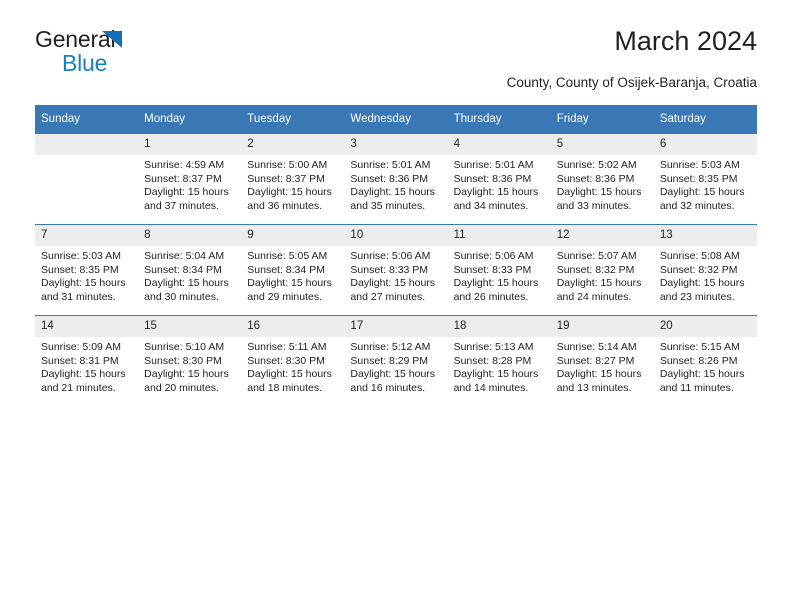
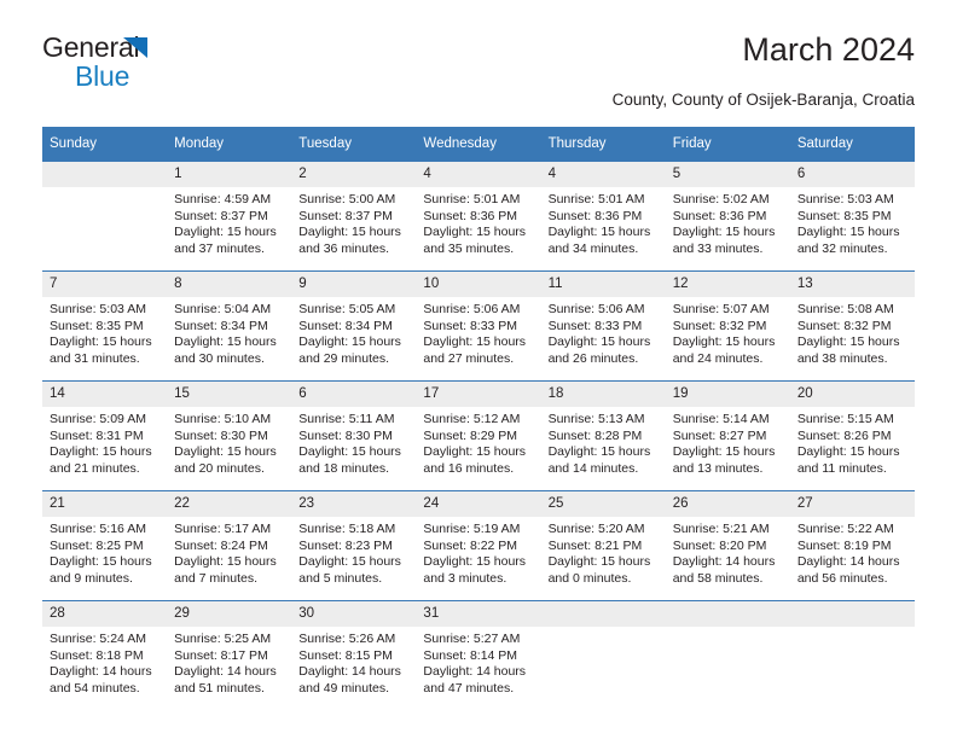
  General
  Blue
  March 2024
  County, County of Osijek-Baranja, Croatia
  Sunday	Monday	Tuesday	Wednesday	Thursday	Friday	Saturday
- 	1 Sunrise: 4:59 AM Sunset: 8:37 PM Daylight: 15 hours and 37 minutes.	2 Sunrise: 5:00 AM Sunset: 8:37 PM Daylight: 15 hours and 36 minutes.	3 Sunrise: 5:01 AM Sunset: 8:36 PM Daylight: 15 hours and 35 minutes.	4 Sunrise: 5:01 AM Sunset: 8:36 PM Daylight: 15 hours and 34 minutes.	5 Sunrise: 5:02 AM Sunset: 8:36 PM Daylight: 15 hours and 33 minutes.	6 Sunrise: 5:03 AM Sunset: 8:35 PM Daylight: 15 hours and 32 minutes.
+ 	1 Sunrise: 4:59 AM Sunset: 8:37 PM Daylight: 15 hours and 37 minutes.	2 Sunrise: 5:00 AM Sunset: 8:37 PM Daylight: 15 hours and 36 minutes.	4 Sunrise: 5:01 AM Sunset: 8:36 PM Daylight: 15 hours and 35 minutes.	4 Sunrise: 5:01 AM Sunset: 8:36 PM Daylight: 15 hours and 34 minutes.	5 Sunrise: 5:02 AM Sunset: 8:36 PM Daylight: 15 hours and 33 minutes.	6 Sunrise: 5:03 AM Sunset: 8:35 PM Daylight: 15 hours and 32 minutes.
- 7 Sunrise: 5:03 AM Sunset: 8:35 PM Daylight: 15 hours and 31 minutes.	8 Sunrise: 5:04 AM Sunset: 8:34 PM Daylight: 15 hours and 30 minutes.	9 Sunrise: 5:05 AM Sunset: 8:34 PM Daylight: 15 hours and 29 minutes.	10 Sunrise: 5:06 AM Sunset: 8:33 PM Daylight: 15 hours and 27 minutes.	11 Sunrise: 5:06 AM Sunset: 8:33 PM Daylight: 15 hours and 26 minutes.	12 Sunrise: 5:07 AM Sunset: 8:32 PM Daylight: 15 hours and 24 minutes.	13 Sunrise: 5:08 AM Sunset: 8:32 PM Daylight: 15 hours and 23 minutes.
+ 7 Sunrise: 5:03 AM Sunset: 8:35 PM Daylight: 15 hours and 31 minutes.	8 Sunrise: 5:04 AM Sunset: 8:34 PM Daylight: 15 hours and 30 minutes.	9 Sunrise: 5:05 AM Sunset: 8:34 PM Daylight: 15 hours and 29 minutes.	10 Sunrise: 5:06 AM Sunset: 8:33 PM Daylight: 15 hours and 27 minutes.	11 Sunrise: 5:06 AM Sunset: 8:33 PM Daylight: 15 hours and 26 minutes.	12 Sunrise: 5:07 AM Sunset: 8:32 PM Daylight: 15 hours and 24 minutes.	13 Sunrise: 5:08 AM Sunset: 8:32 PM Daylight: 15 hours and 38 minutes.
- 14 Sunrise: 5:09 AM Sunset: 8:31 PM Daylight: 15 hours and 21 minutes.	15 Sunrise: 5:10 AM Sunset: 8:30 PM Daylight: 15 hours and 20 minutes.	16 Sunrise: 5:11 AM Sunset: 8:30 PM Daylight: 15 hours and 18 minutes.	17 Sunrise: 5:12 AM Sunset: 8:29 PM Daylight: 15 hours and 16 minutes.	18 Sunrise: 5:13 AM Sunset: 8:28 PM Daylight: 15 hours and 14 minutes.	19 Sunrise: 5:14 AM Sunset: 8:27 PM Daylight: 15 hours and 13 minutes.	20 Sunrise: 5:15 AM Sunset: 8:26 PM Daylight: 15 hours and 11 minutes.
+ 14 Sunrise: 5:09 AM Sunset: 8:31 PM Daylight: 15 hours and 21 minutes.	15 Sunrise: 5:10 AM Sunset: 8:30 PM Daylight: 15 hours and 20 minutes.	6 Sunrise: 5:11 AM Sunset: 8:30 PM Daylight: 15 hours and 18 minutes.	17 Sunrise: 5:12 AM Sunset: 8:29 PM Daylight: 15 hours and 16 minutes.	18 Sunrise: 5:13 AM Sunset: 8:28 PM Daylight: 15 hours and 14 minutes.	19 Sunrise: 5:14 AM Sunset: 8:27 PM Daylight: 15 hours and 13 minutes.	20 Sunrise: 5:15 AM Sunset: 8:26 PM Daylight: 15 hours and 11 minutes.
+ 21 Sunrise: 5:16 AM Sunset: 8:25 PM Daylight: 15 hours and 9 minutes.	22 Sunrise: 5:17 AM Sunset: 8:24 PM Daylight: 15 hours and 7 minutes.	23 Sunrise: 5:18 AM Sunset: 8:23 PM Daylight: 15 hours and 5 minutes.	24 Sunrise: 5:19 AM Sunset: 8:22 PM Daylight: 15 hours and 3 minutes.	25 Sunrise: 5:20 AM Sunset: 8:21 PM Daylight: 15 hours and 0 minutes.	26 Sunrise: 5:21 AM Sunset: 8:20 PM Daylight: 14 hours and 58 minutes.	27 Sunrise: 5:22 AM Sunset: 8:19 PM Daylight: 14 hours and 56 minutes.
+ 28 Sunrise: 5:24 AM Sunset: 8:18 PM Daylight: 14 hours and 54 minutes.	29 Sunrise: 5:25 AM Sunset: 8:17 PM Daylight: 14 hours and 51 minutes.	30 Sunrise: 5:26 AM Sunset: 8:15 PM Daylight: 14 hours and 49 minutes.	31 Sunrise: 5:27 AM Sunset: 8:14 PM Daylight: 14 hours and 47 minutes.
